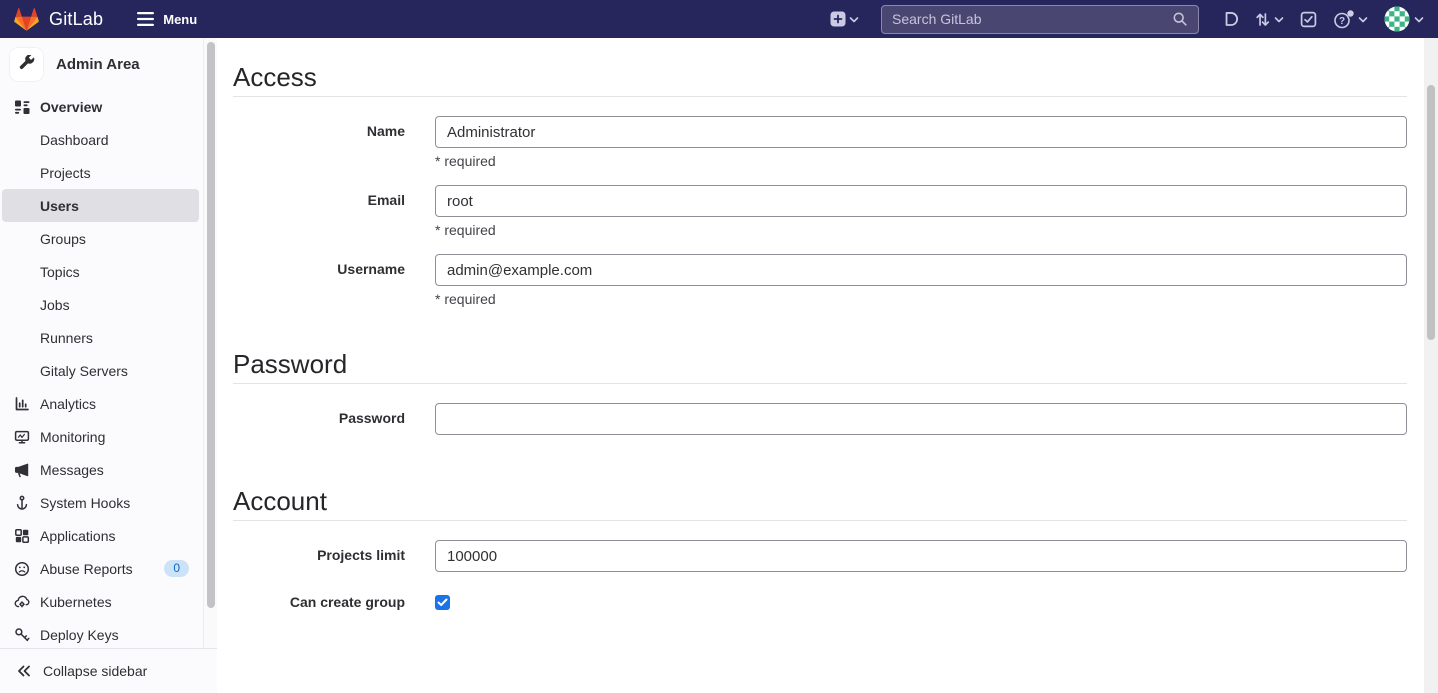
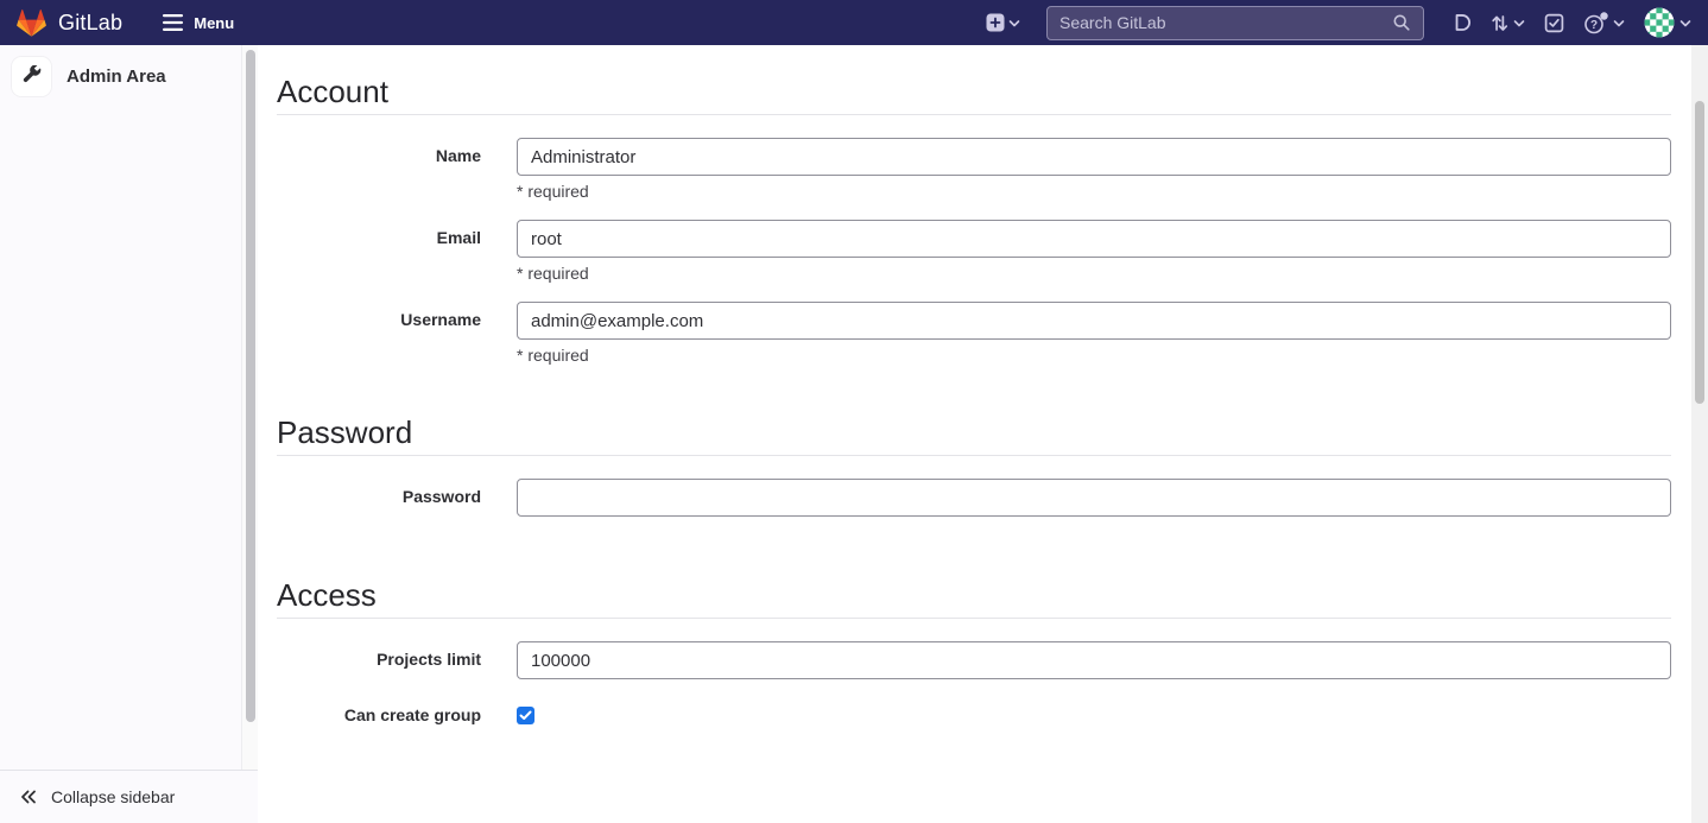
  GitLab
  Menu
  Search GitLab
  ?
  Admin Area
- Overview
- Dashboard
- Projects
- Users
- Groups
- Topics
- Jobs
- Runners
- Gitaly Servers
- Analytics
- Monitoring
- Messages
- System Hooks
- Applications
- Abuse Reports
- 0
- Kubernetes
- Deploy Keys
  Collapse sidebar
- Access
+ Account
  Name
  Administrator
  * required
  Email
  root
  * required
  Username
  admin@example.com
  * required
  Password
  Password
- Account
+ Access
  Projects limit
  100000
  Can create group
